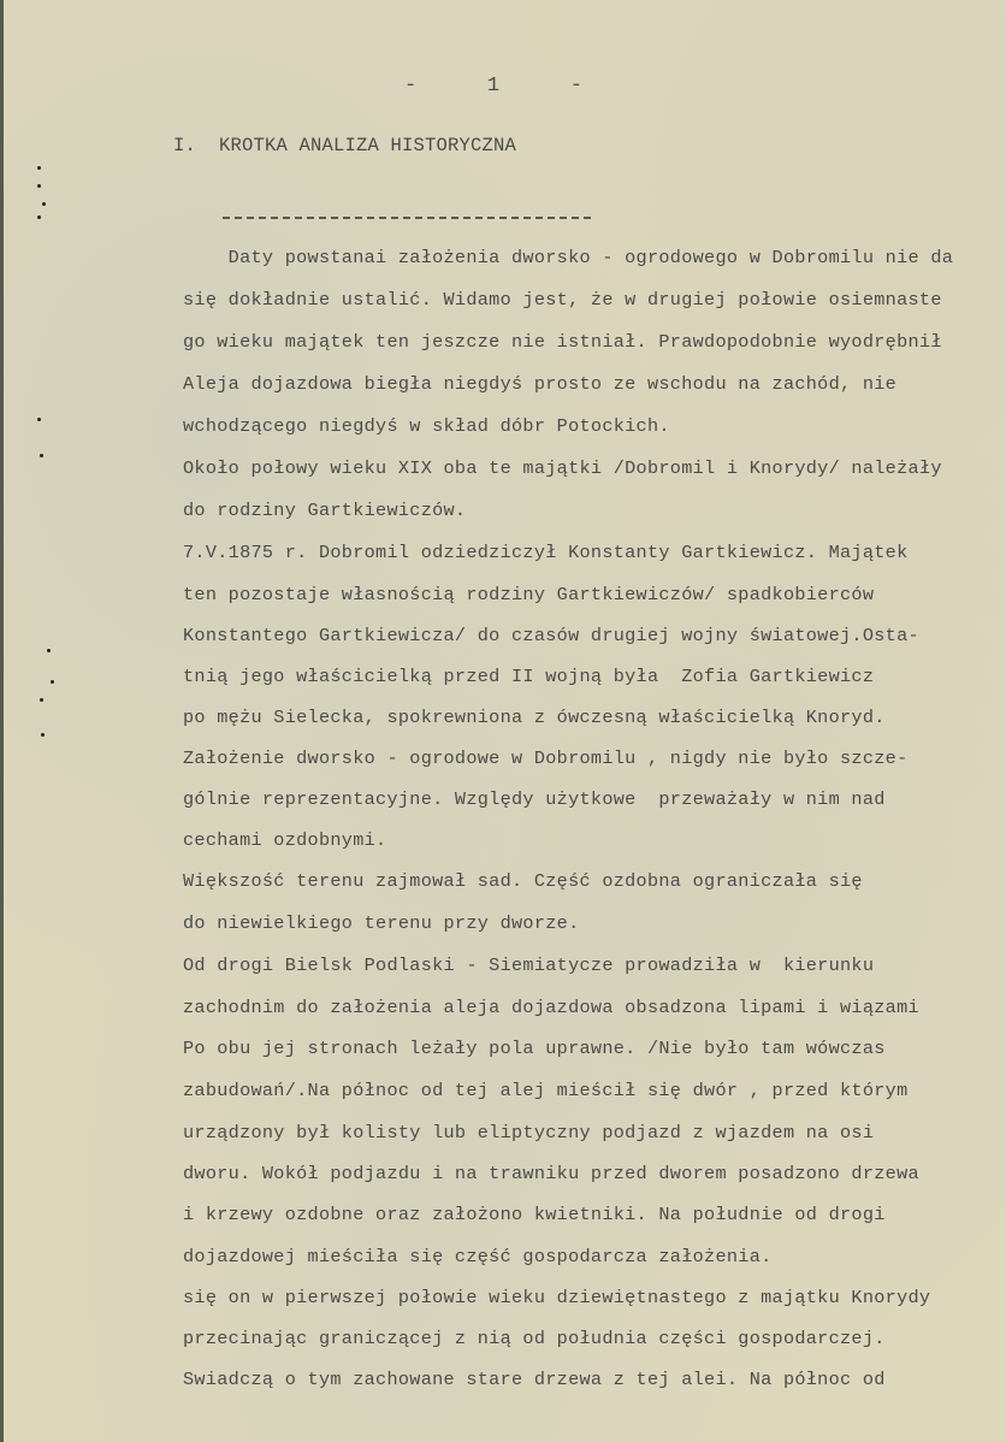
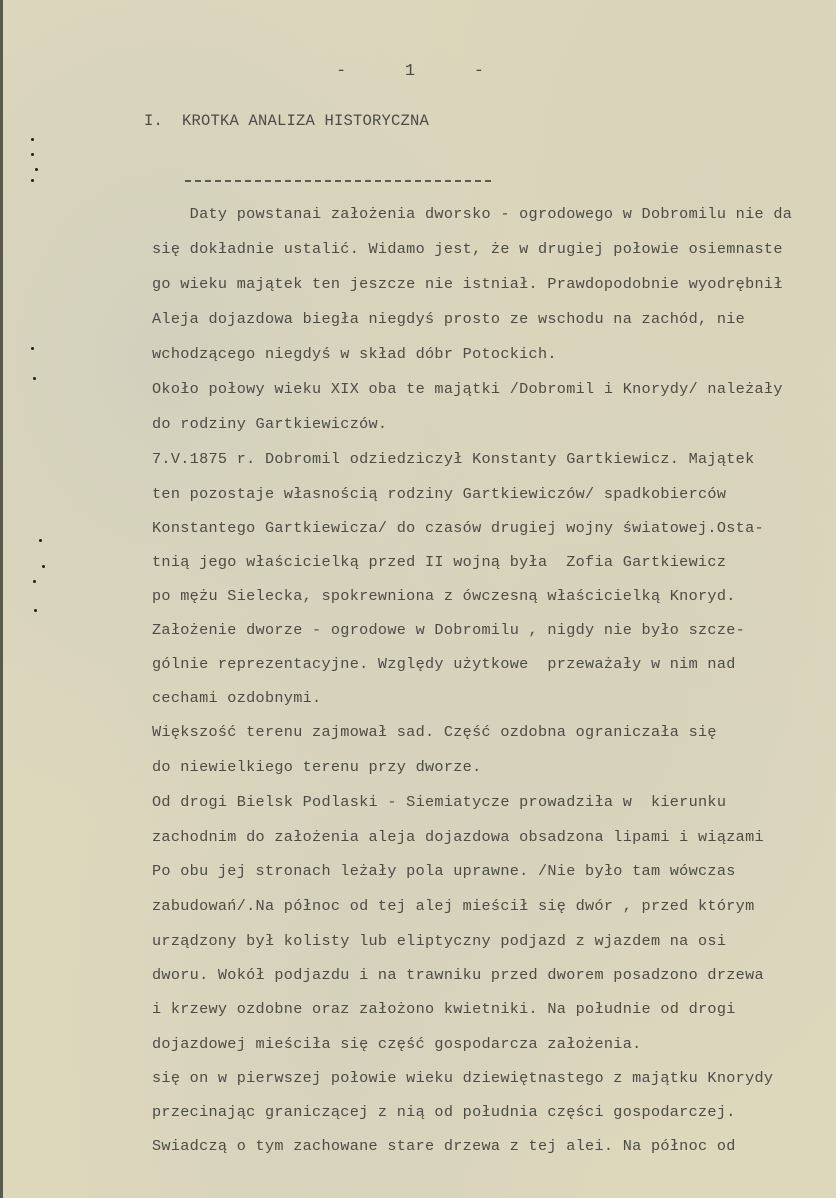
  -
  1
  -
  I. KROTKA ANALIZA HISTORYCZNA
  Daty powstanai założenia dworsko - ogrodowego w Dobromilu nie da
  się dokładnie ustalić. Widamo jest, że w drugiej połowie osiemnaste
  go wieku majątek ten jeszcze nie istniał. Prawdopodobnie wyodrębnił
  Aleja dojazdowa biegła niegdyś prosto ze wschodu na zachód, nie
  wchodzącego niegdyś w skład dóbr Potockich.
  Około połowy wieku XIX oba te majątki /Dobromil i Knorydy/ należały
  do rodziny Gartkiewiczów.
  7.V.1875 r. Dobromil odziedziczył Konstanty Gartkiewicz. Majątek
  ten pozostaje własnością rodziny Gartkiewiczów/ spadkobierców
  Konstantego Gartkiewicza/ do czasów drugiej wojny światowej.Osta-
  tnią jego właścicielką przed II wojną była Zofia Gartkiewicz
  po mężu Sielecka, spokrewniona z ówczesną właścicielką Knoryd.
- Założenie dworsko - ogrodowe w Dobromilu , nigdy nie było szcze-
+ Założenie dworze - ogrodowe w Dobromilu , nigdy nie było szcze-
  gólnie reprezentacyjne. Względy użytkowe przeważały w nim nad
  cechami ozdobnymi.
  Większość terenu zajmował sad. Część ozdobna ograniczała się
  do niewielkiego terenu przy dworze.
  Od drogi Bielsk Podlaski - Siemiatycze prowadziła w kierunku
  zachodnim do założenia aleja dojazdowa obsadzona lipami i wiązami
  Po obu jej stronach leżały pola uprawne. /Nie było tam wówczas
  zabudowań/.Na północ od tej alej mieścił się dwór , przed którym
  urządzony był kolisty lub eliptyczny podjazd z wjazdem na osi
  dworu. Wokół podjazdu i na trawniku przed dworem posadzono drzewa
  i krzewy ozdobne oraz założono kwietniki. Na południe od drogi
  dojazdowej mieściła się część gospodarcza założenia.
  się on w pierwszej połowie wieku dziewiętnastego z majątku Knorydy
  przecinając graniczącej z nią od południa części gospodarczej.
  Swiadczą o tym zachowane stare drzewa z tej alei. Na północ od
